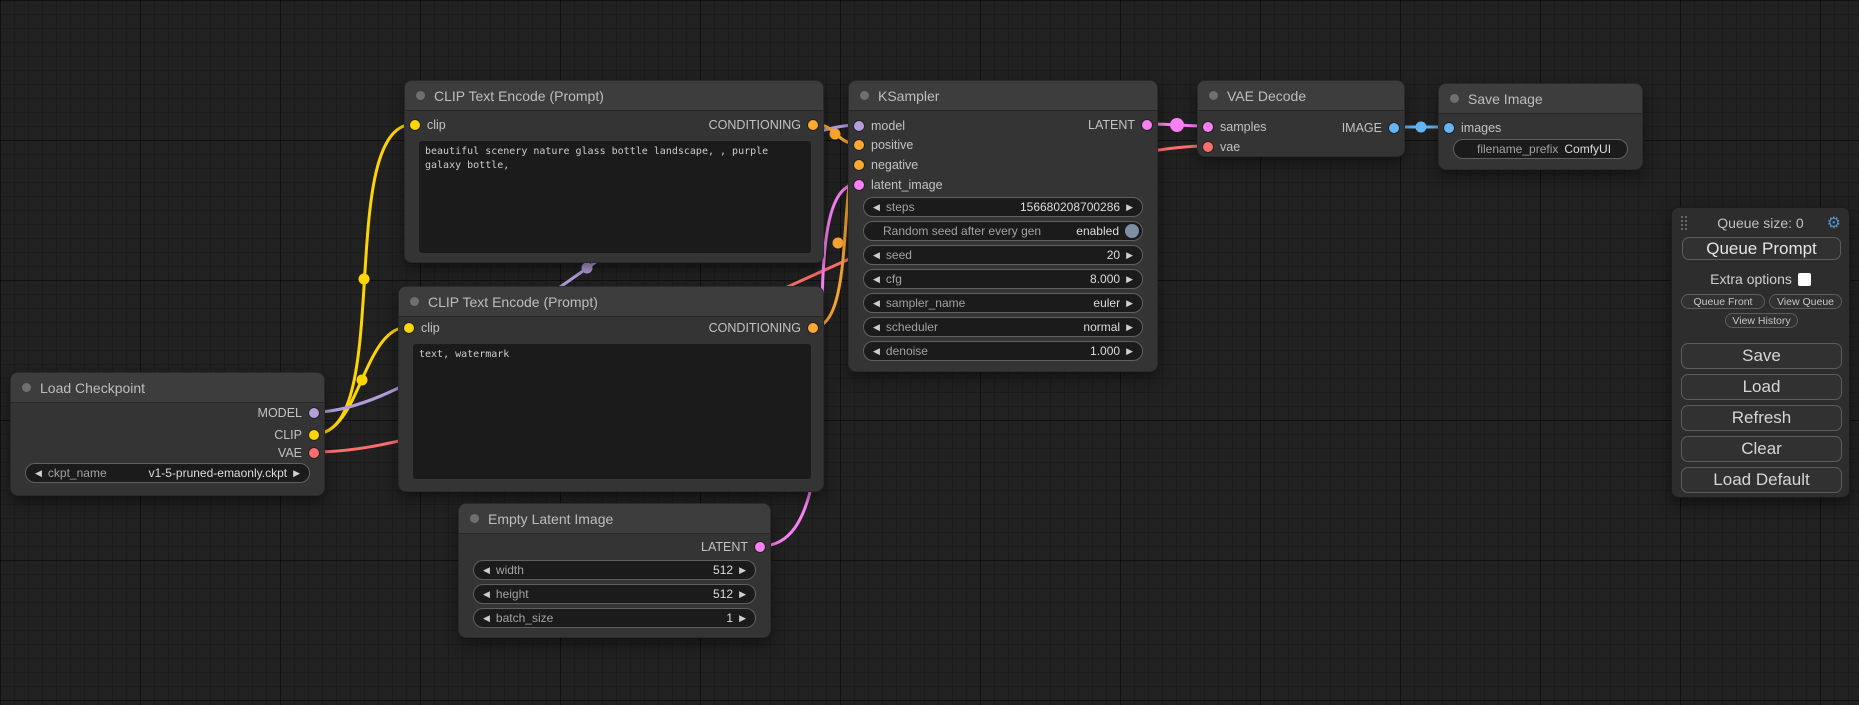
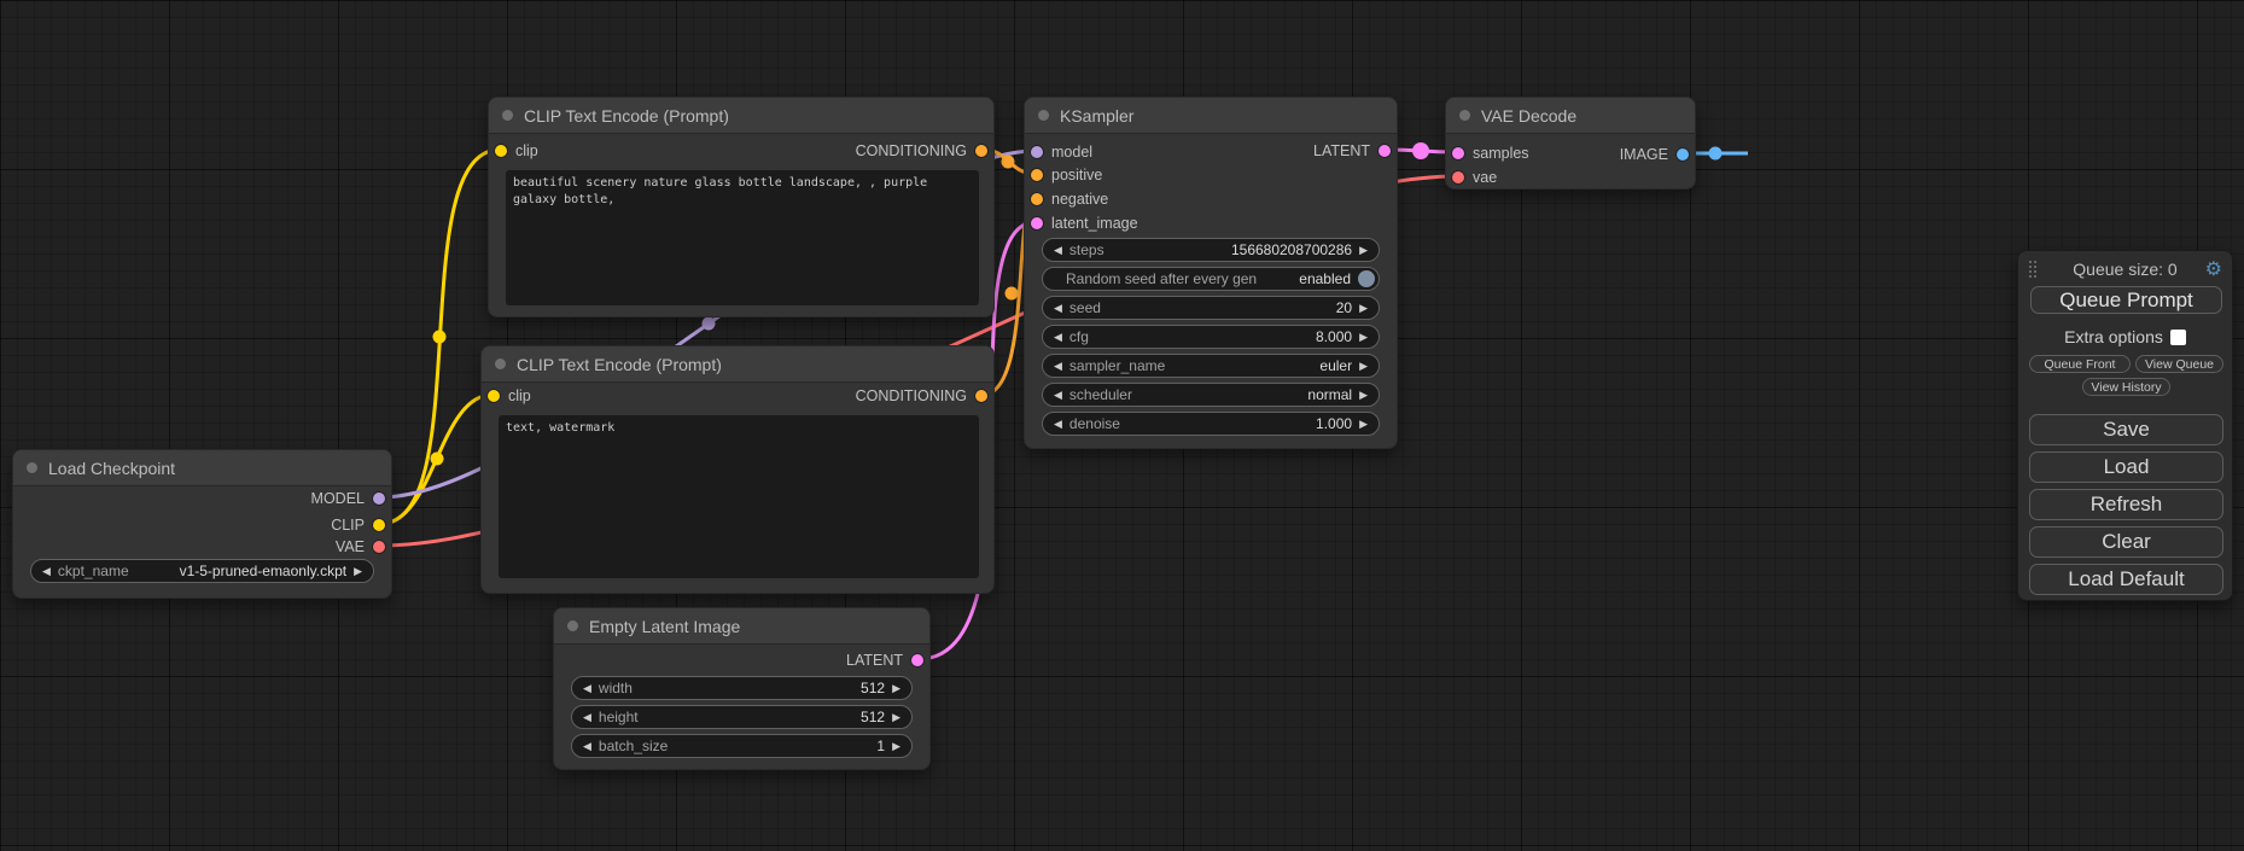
  Load Checkpoint
  MODEL
  CLIP
  VAE
  ◀
  ckpt_name
  v1-5-pruned-emaonly.ckpt
  ▶
  CLIP Text Encode (Prompt)
  clip
  CONDITIONING
  CLIP Text Encode (Prompt)
  clip
  CONDITIONING
  text, watermark
  KSampler
  model
  positive
  negative
  latent_image
  LATENT
  ◀
  steps
  156680208700286
  ▶
  Random seed after every gen
  enabled
  ◀
  seed
  20
  ▶
  ◀
  cfg
  8.000
  ▶
  ◀
  sampler_name
  euler
  ▶
  ◀
  scheduler
  normal
  ▶
  ◀
  denoise
  1.000
  ▶
  VAE Decode
  samples
  vae
  IMAGE
- Save Image
- images
- filename_prefix
- ComfyUI
  Empty Latent Image
  LATENT
  ◀
  width
  512
  ▶
  ◀
  height
  512
  ▶
  ◀
  batch_size
  1
  ▶
  Queue size: 0
  ⚙
  Queue Prompt
  Extra options
  Queue Front
  View Queue
  View History
  Save
  Load
  Refresh
  Clear
  Load Default
